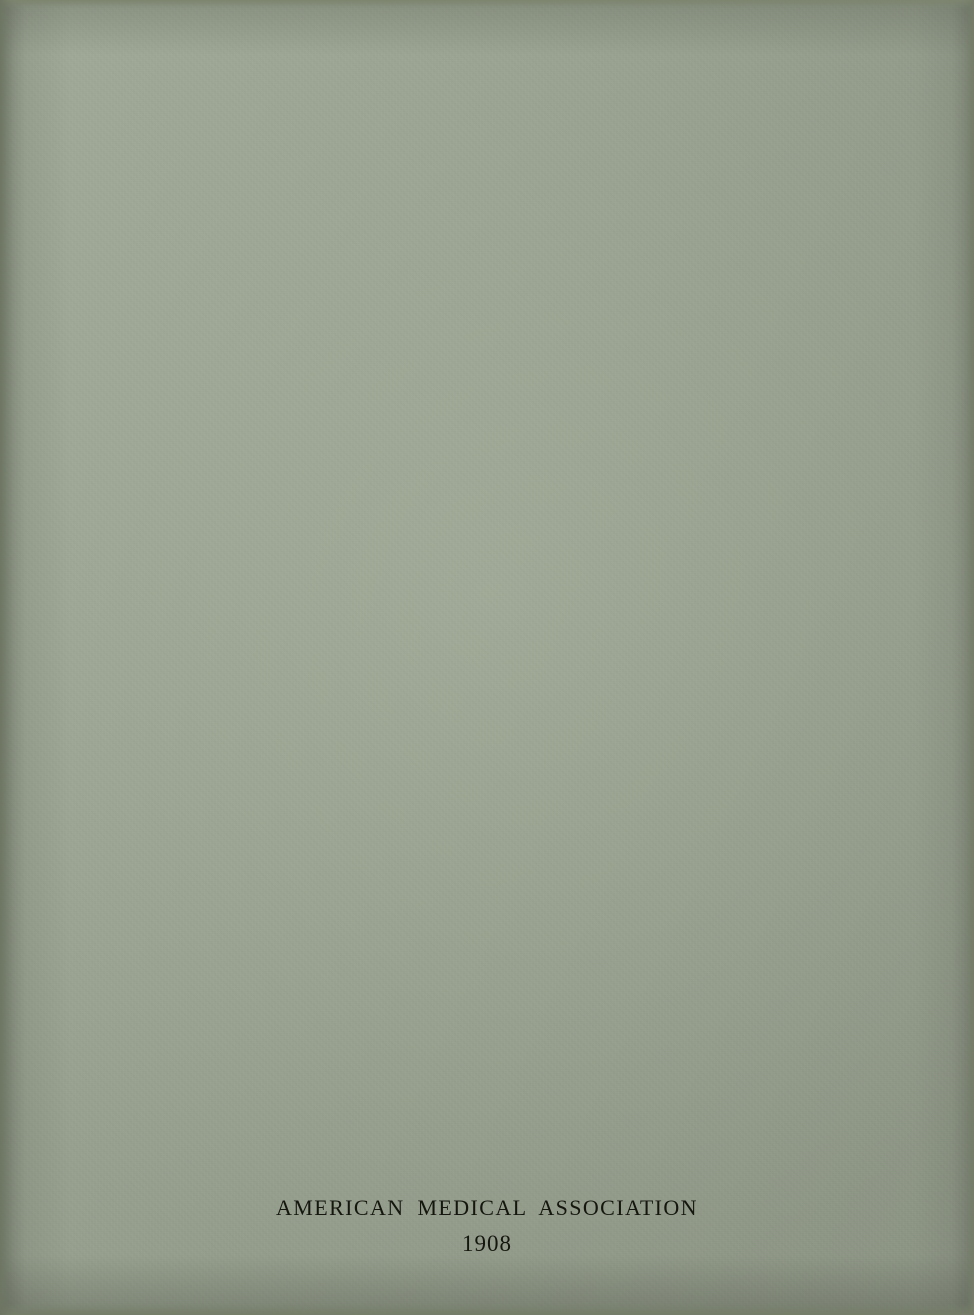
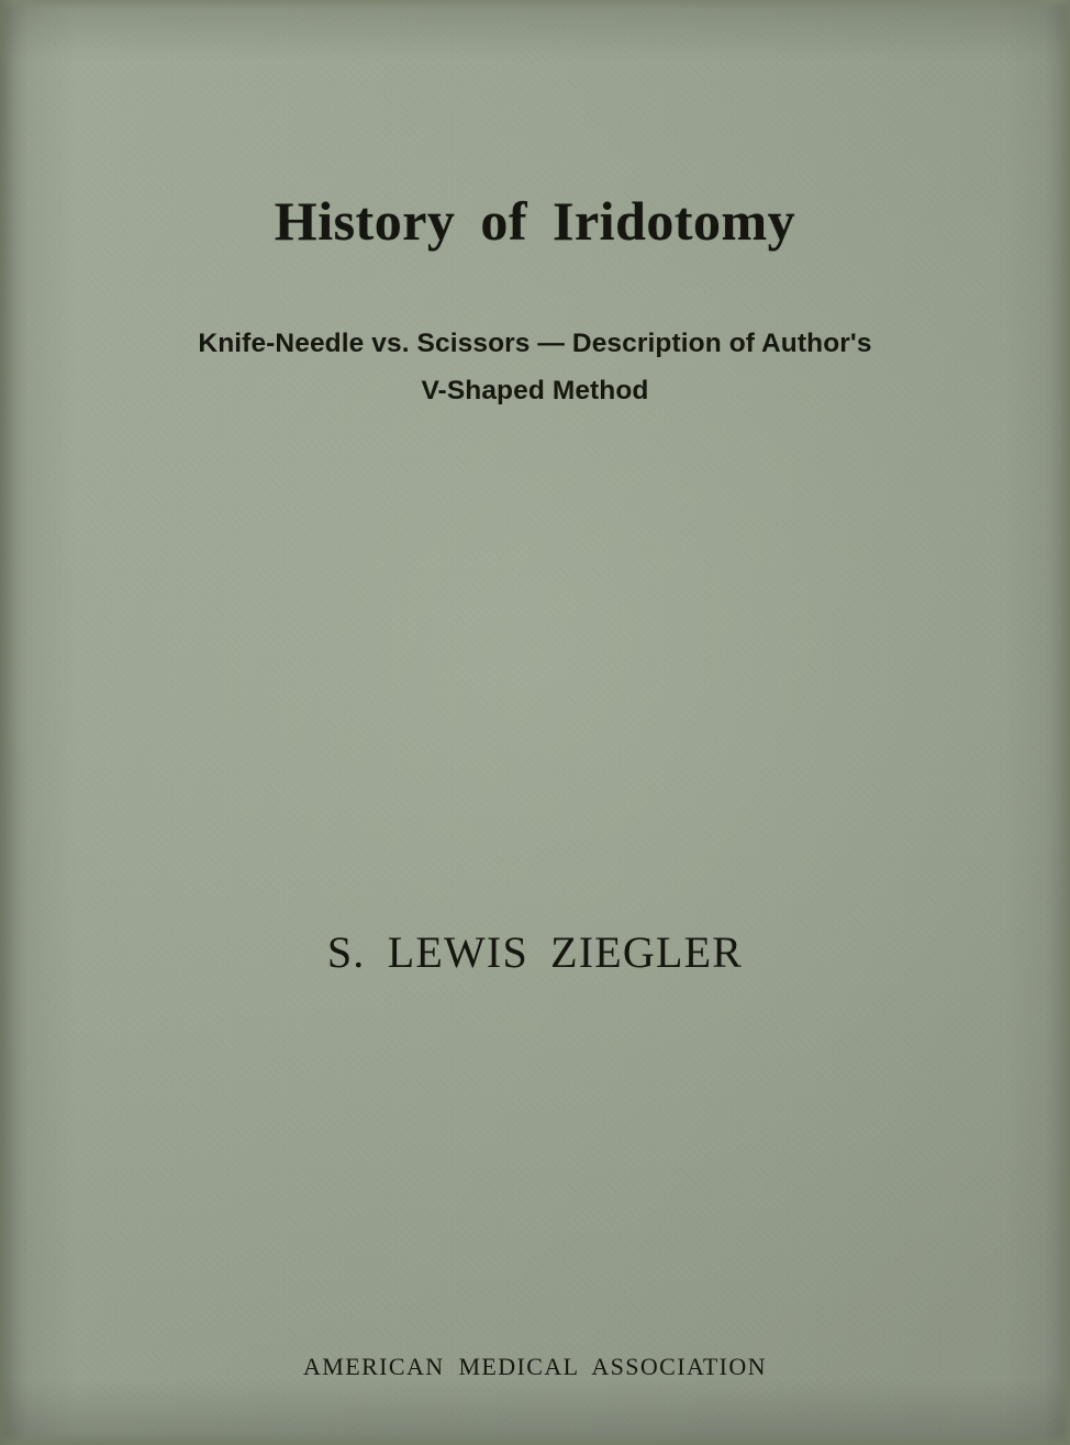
+ History of Iridotomy
+ Knife-Needle vs. Scissors — Description of Author's
+ V-Shaped Method
+ S. LEWIS ZIEGLER
  AMERICAN MEDICAL ASSOCIATION
- 1908
